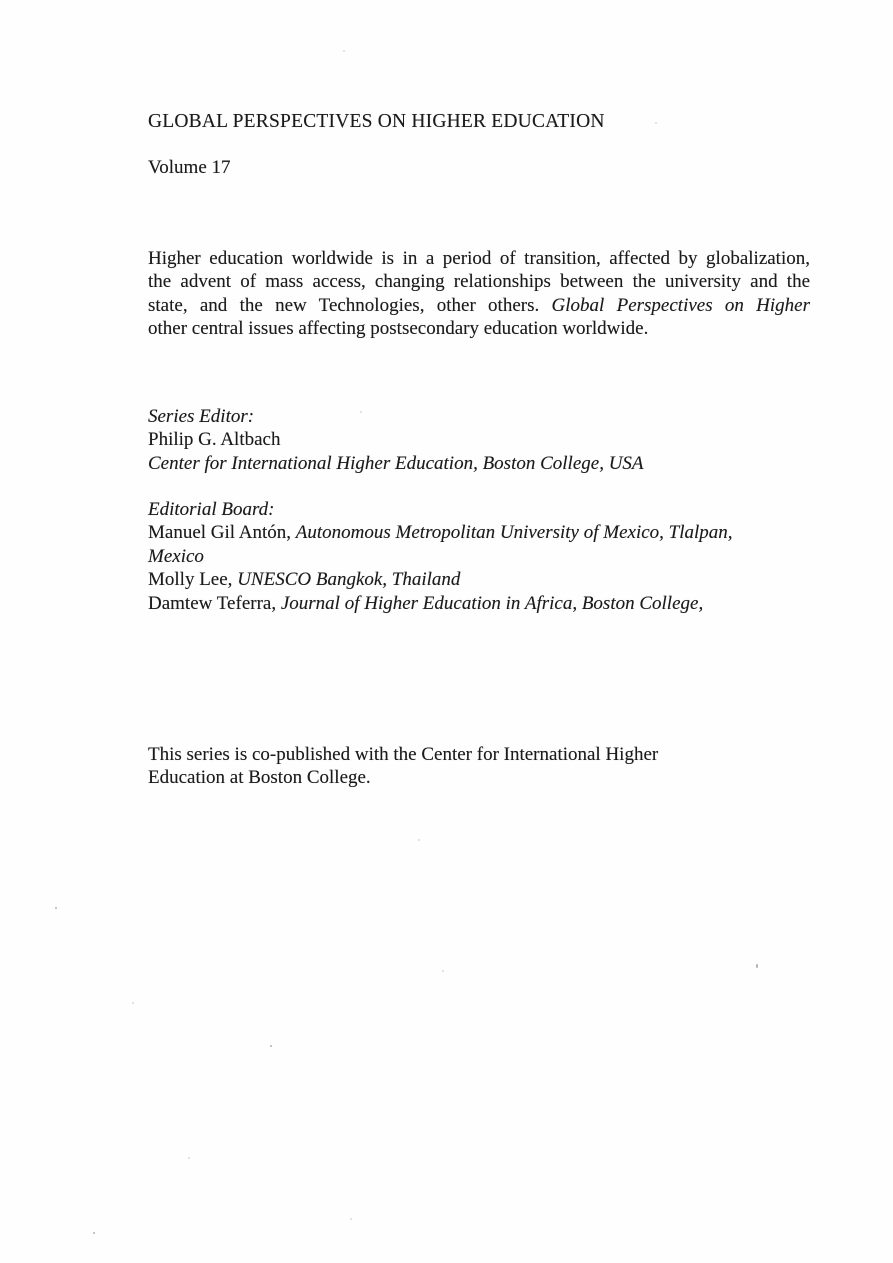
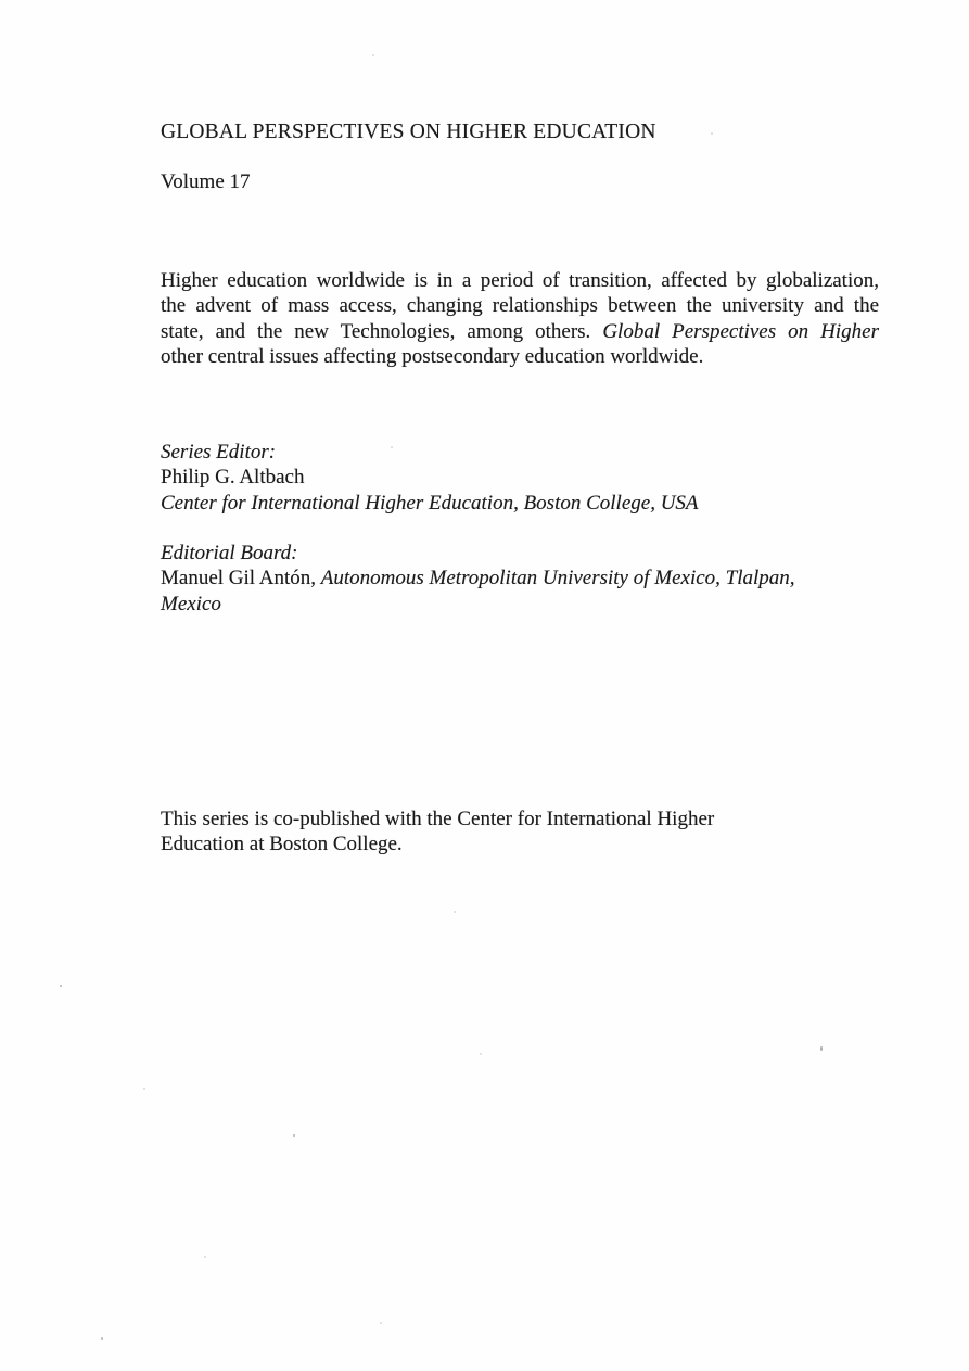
  GLOBAL PERSPECTIVES ON HIGHER EDUCATION
  Volume 17
  Higher education worldwide is in a period of transition, affected by globalization,
  the advent of mass access, changing relationships between the university and the
- state, and the new Technologies, other others. Global Perspectives on Higher
+ state, and the new Technologies, among others. Global Perspectives on Higher
  other central issues affecting postsecondary education worldwide.
  Series Editor:
  Philip G. Altbach
  Center for International Higher Education, Boston College, USA
  Editorial Board:
  Manuel Gil Antón, Autonomous Metropolitan University of Mexico, Tlalpan,
  Mexico
- Molly Lee, UNESCO Bangkok, Thailand
- Damtew Teferra, Journal of Higher Education in Africa, Boston College,
  This series is co-published with the Center for International Higher
  Education at Boston College.
